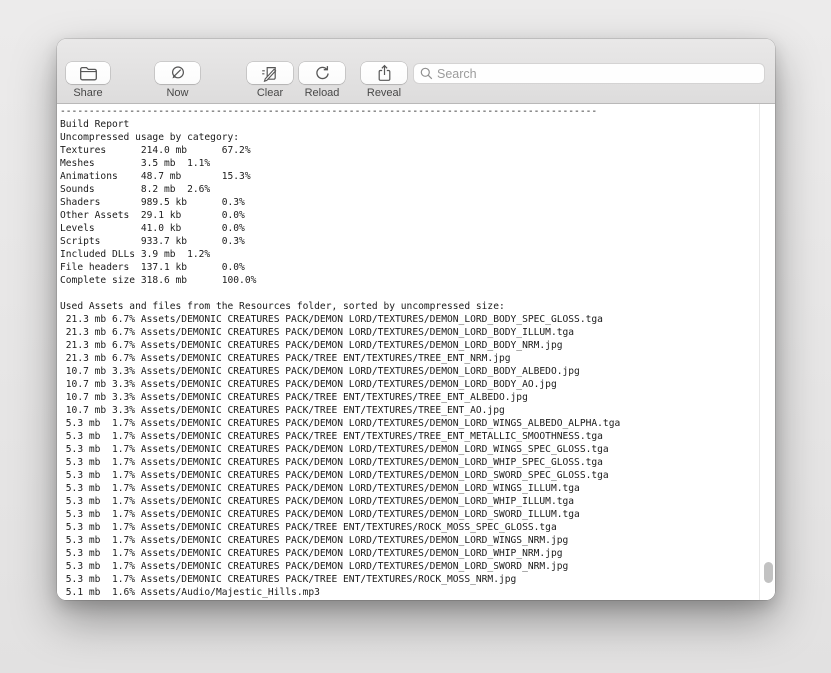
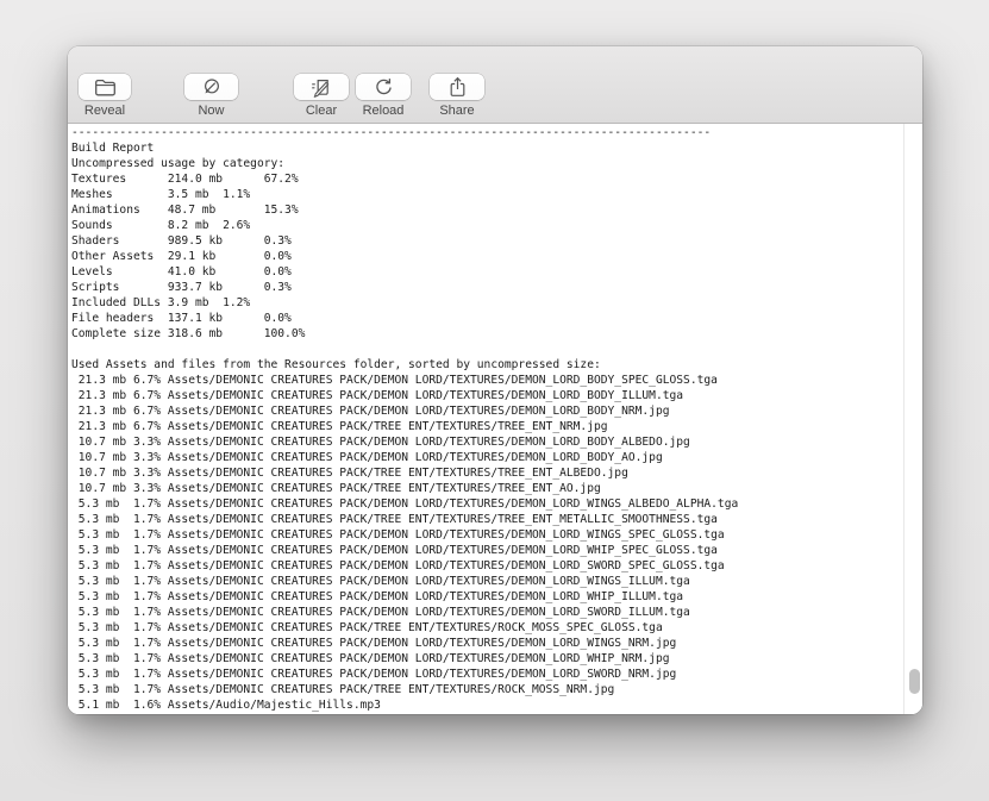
- Share
+ Reveal
  Now
  Clear
  Reload
- Reveal
+ Share
- Search
  ---------------------------------------------------------------------------------------------
  Build Report
  Uncompressed usage by category:
  Textures 214.0 mb 67.2%
  Meshes 3.5 mb 1.1%
  Animations 48.7 mb 15.3%
  Sounds 8.2 mb 2.6%
  Shaders 989.5 kb 0.3%
  Other Assets 29.1 kb 0.0%
  Levels 41.0 kb 0.0%
  Scripts 933.7 kb 0.3%
  Included DLLs 3.9 mb 1.2%
  File headers 137.1 kb 0.0%
  Complete size 318.6 mb 100.0%
  Used Assets and files from the Resources folder, sorted by uncompressed size:
  21.3 mb 6.7% Assets/DEMONIC CREATURES PACK/DEMON LORD/TEXTURES/DEMON_LORD_BODY_SPEC_GLOSS.tga
  21.3 mb 6.7% Assets/DEMONIC CREATURES PACK/DEMON LORD/TEXTURES/DEMON_LORD_BODY_ILLUM.tga
  21.3 mb 6.7% Assets/DEMONIC CREATURES PACK/DEMON LORD/TEXTURES/DEMON_LORD_BODY_NRM.jpg
  21.3 mb 6.7% Assets/DEMONIC CREATURES PACK/TREE ENT/TEXTURES/TREE_ENT_NRM.jpg
  10.7 mb 3.3% Assets/DEMONIC CREATURES PACK/DEMON LORD/TEXTURES/DEMON_LORD_BODY_ALBEDO.jpg
  10.7 mb 3.3% Assets/DEMONIC CREATURES PACK/DEMON LORD/TEXTURES/DEMON_LORD_BODY_AO.jpg
  10.7 mb 3.3% Assets/DEMONIC CREATURES PACK/TREE ENT/TEXTURES/TREE_ENT_ALBEDO.jpg
  10.7 mb 3.3% Assets/DEMONIC CREATURES PACK/TREE ENT/TEXTURES/TREE_ENT_AO.jpg
  5.3 mb 1.7% Assets/DEMONIC CREATURES PACK/DEMON LORD/TEXTURES/DEMON_LORD_WINGS_ALBEDO_ALPHA.tga
  5.3 mb 1.7% Assets/DEMONIC CREATURES PACK/TREE ENT/TEXTURES/TREE_ENT_METALLIC_SMOOTHNESS.tga
  5.3 mb 1.7% Assets/DEMONIC CREATURES PACK/DEMON LORD/TEXTURES/DEMON_LORD_WINGS_SPEC_GLOSS.tga
  5.3 mb 1.7% Assets/DEMONIC CREATURES PACK/DEMON LORD/TEXTURES/DEMON_LORD_WHIP_SPEC_GLOSS.tga
  5.3 mb 1.7% Assets/DEMONIC CREATURES PACK/DEMON LORD/TEXTURES/DEMON_LORD_SWORD_SPEC_GLOSS.tga
  5.3 mb 1.7% Assets/DEMONIC CREATURES PACK/DEMON LORD/TEXTURES/DEMON_LORD_WINGS_ILLUM.tga
  5.3 mb 1.7% Assets/DEMONIC CREATURES PACK/DEMON LORD/TEXTURES/DEMON_LORD_WHIP_ILLUM.tga
  5.3 mb 1.7% Assets/DEMONIC CREATURES PACK/DEMON LORD/TEXTURES/DEMON_LORD_SWORD_ILLUM.tga
  5.3 mb 1.7% Assets/DEMONIC CREATURES PACK/TREE ENT/TEXTURES/ROCK_MOSS_SPEC_GLOSS.tga
  5.3 mb 1.7% Assets/DEMONIC CREATURES PACK/DEMON LORD/TEXTURES/DEMON_LORD_WINGS_NRM.jpg
  5.3 mb 1.7% Assets/DEMONIC CREATURES PACK/DEMON LORD/TEXTURES/DEMON_LORD_WHIP_NRM.jpg
  5.3 mb 1.7% Assets/DEMONIC CREATURES PACK/DEMON LORD/TEXTURES/DEMON_LORD_SWORD_NRM.jpg
  5.3 mb 1.7% Assets/DEMONIC CREATURES PACK/TREE ENT/TEXTURES/ROCK_MOSS_NRM.jpg
  5.1 mb 1.6% Assets/Audio/Majestic_Hills.mp3
